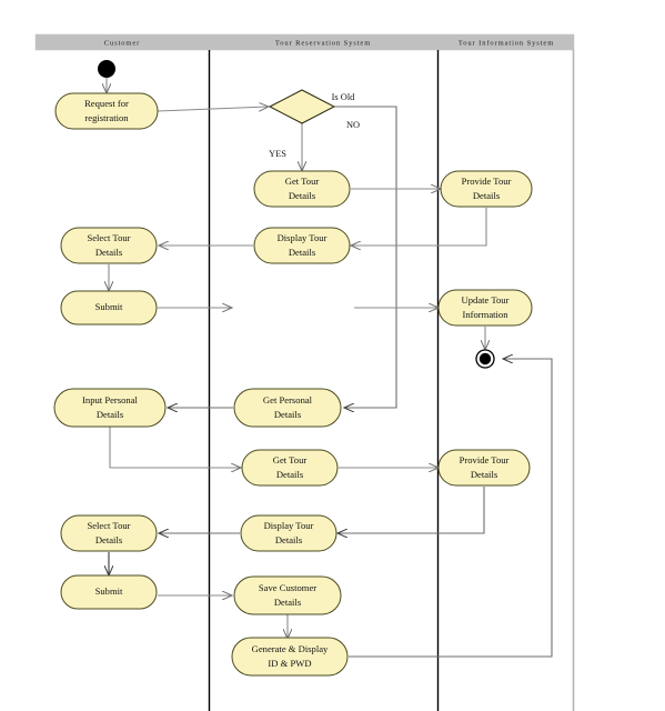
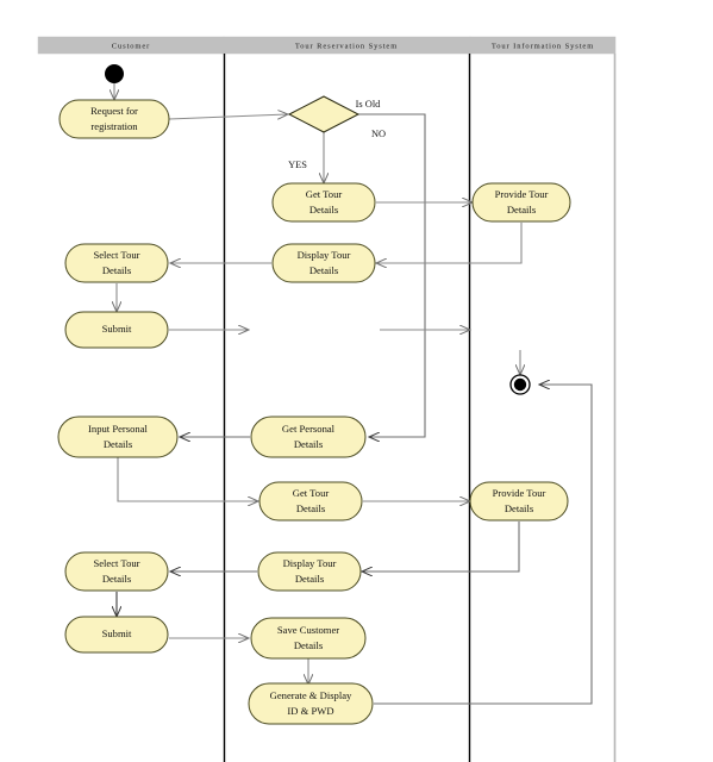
  YES
  NO
  Request for
  registration
  Is Old
  Get Tour
  Details
  Provide Tour
  Details
  Display Tour
  Details
  Select Tour
  Details
  Submit
- Update Tour
- Information
  Input Personal
  Details
  Get Personal
  Details
  Get Tour
  Details
  Provide Tour
  Details
  Display Tour
  Details
  Select Tour
  Details
  Submit
  Save Customer
  Details
  Generate & Display
  ID & PWD
